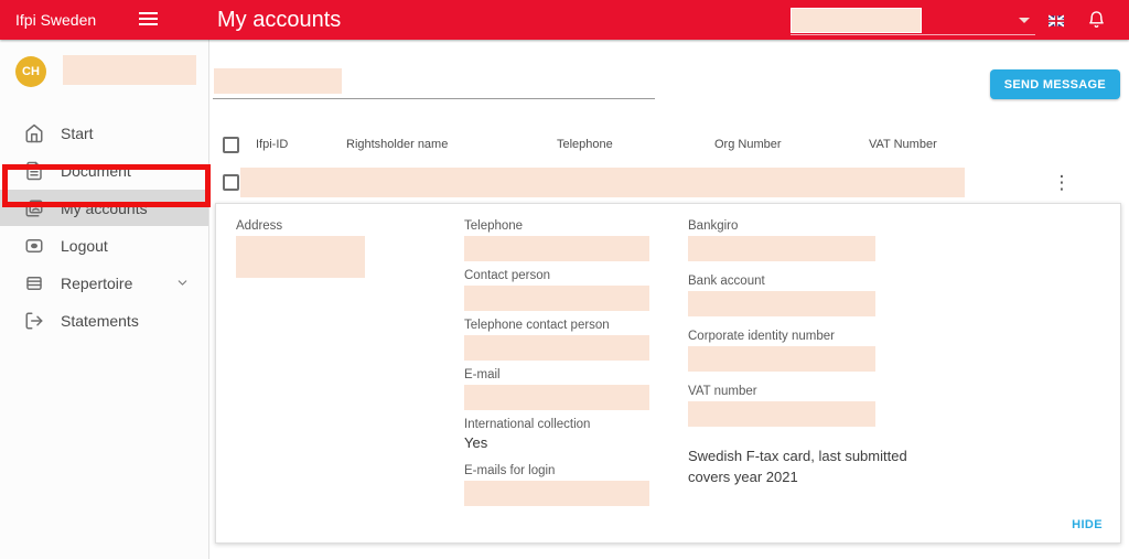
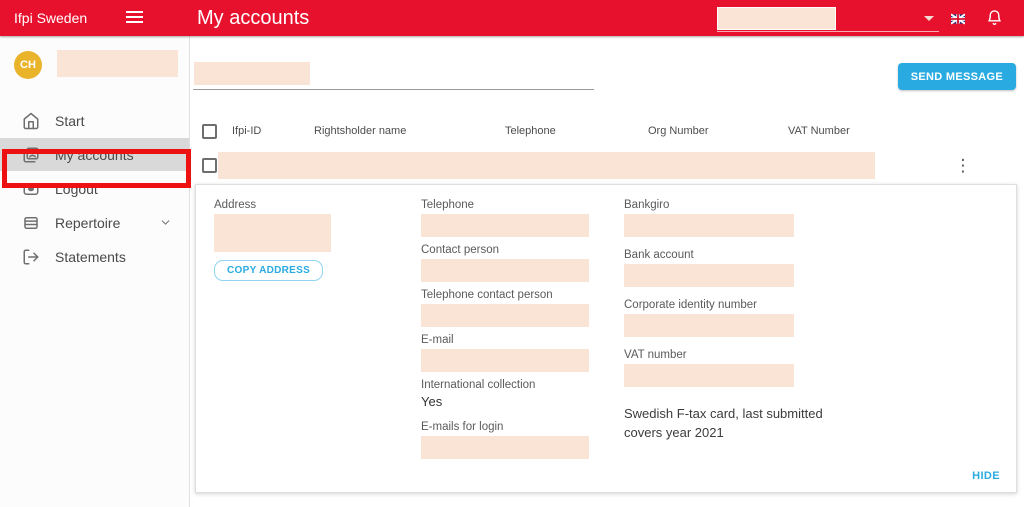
  Ifpi Sweden
  My accounts
  CH
  Start
- Document
  My accounts
  Logout
  Repertoire
  Statements
  SEND MESSAGE
  Ifpi-ID
  Rightsholder name
  Telephone
  Org Number
  VAT Number
  ⋮
  Address
+ COPY ADDRESS
  Telephone
  Contact person
  Telephone contact person
  E-mail
  International collection
  Yes
  E-mails for login
  Bankgiro
  Bank account
  Corporate identity number
  VAT number
  Swedish F-tax card, last submitted covers year 2021
  HIDE
